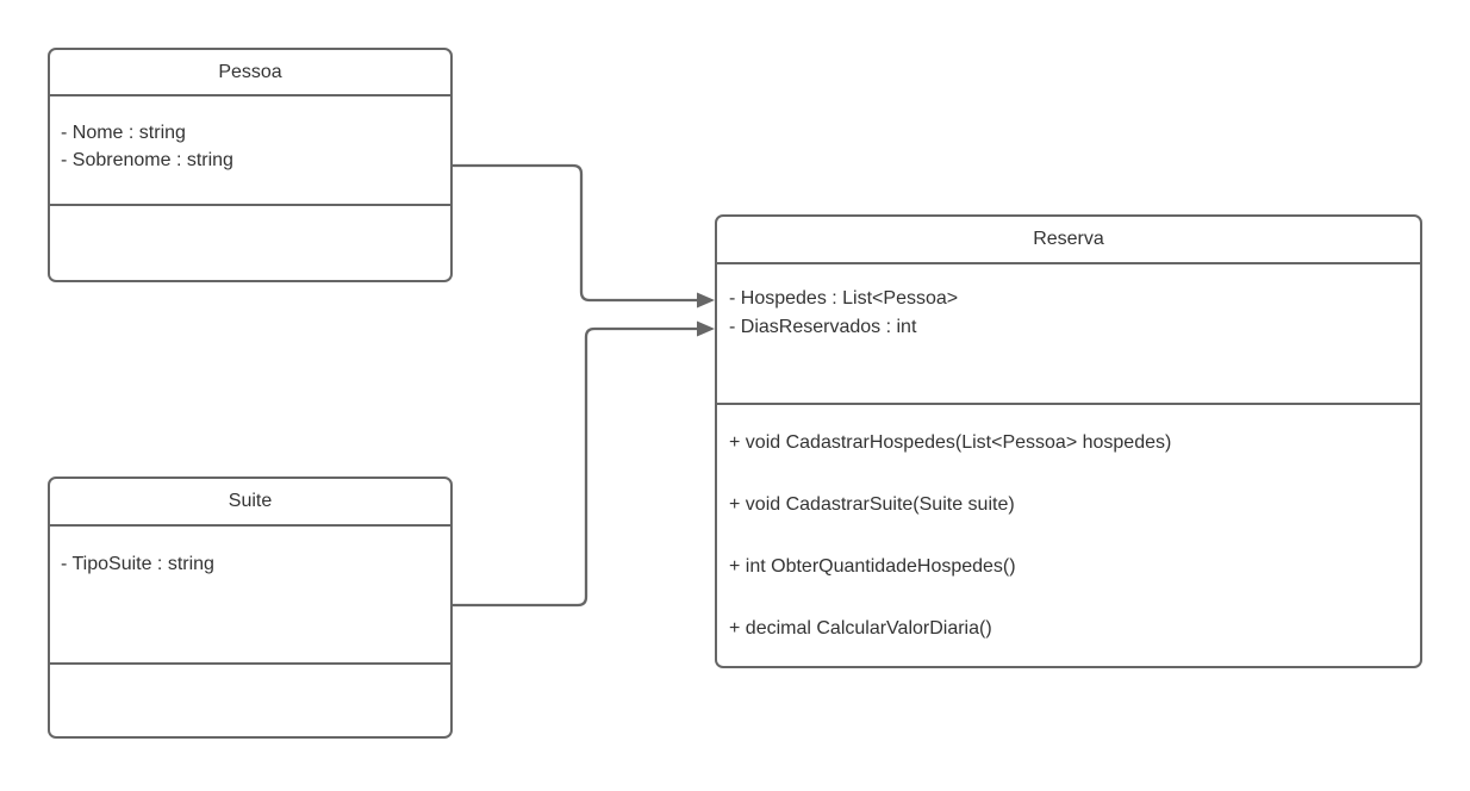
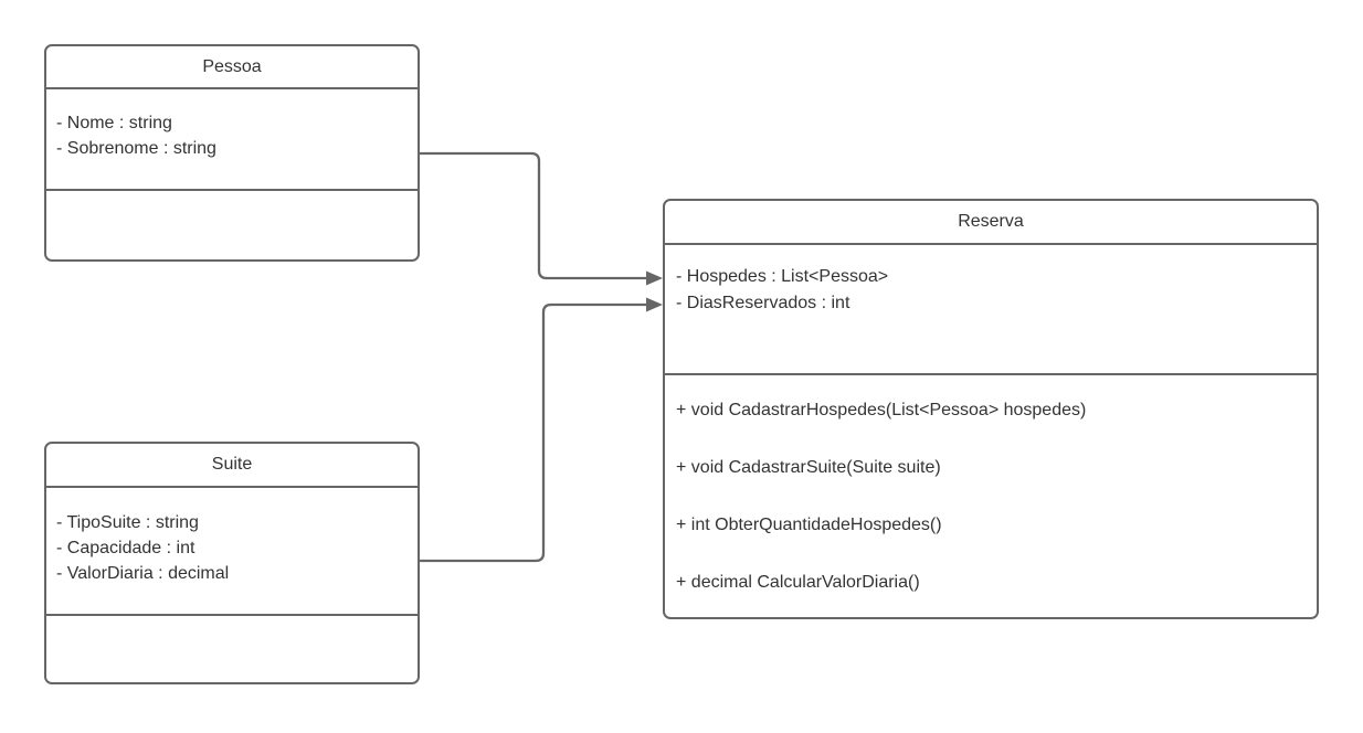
  Pessoa
  - Nome : string
  - Sobrenome : string
  Suite
  - TipoSuite : string
+ - Capacidade : int
+ - ValorDiaria : decimal
  Reserva
  - Hospedes : List<Pessoa>
  - DiasReservados : int
  + void CadastrarHospedes(List<Pessoa> hospedes)
  + void CadastrarSuite(Suite suite)
  + int ObterQuantidadeHospedes()
  + decimal CalcularValorDiaria()
